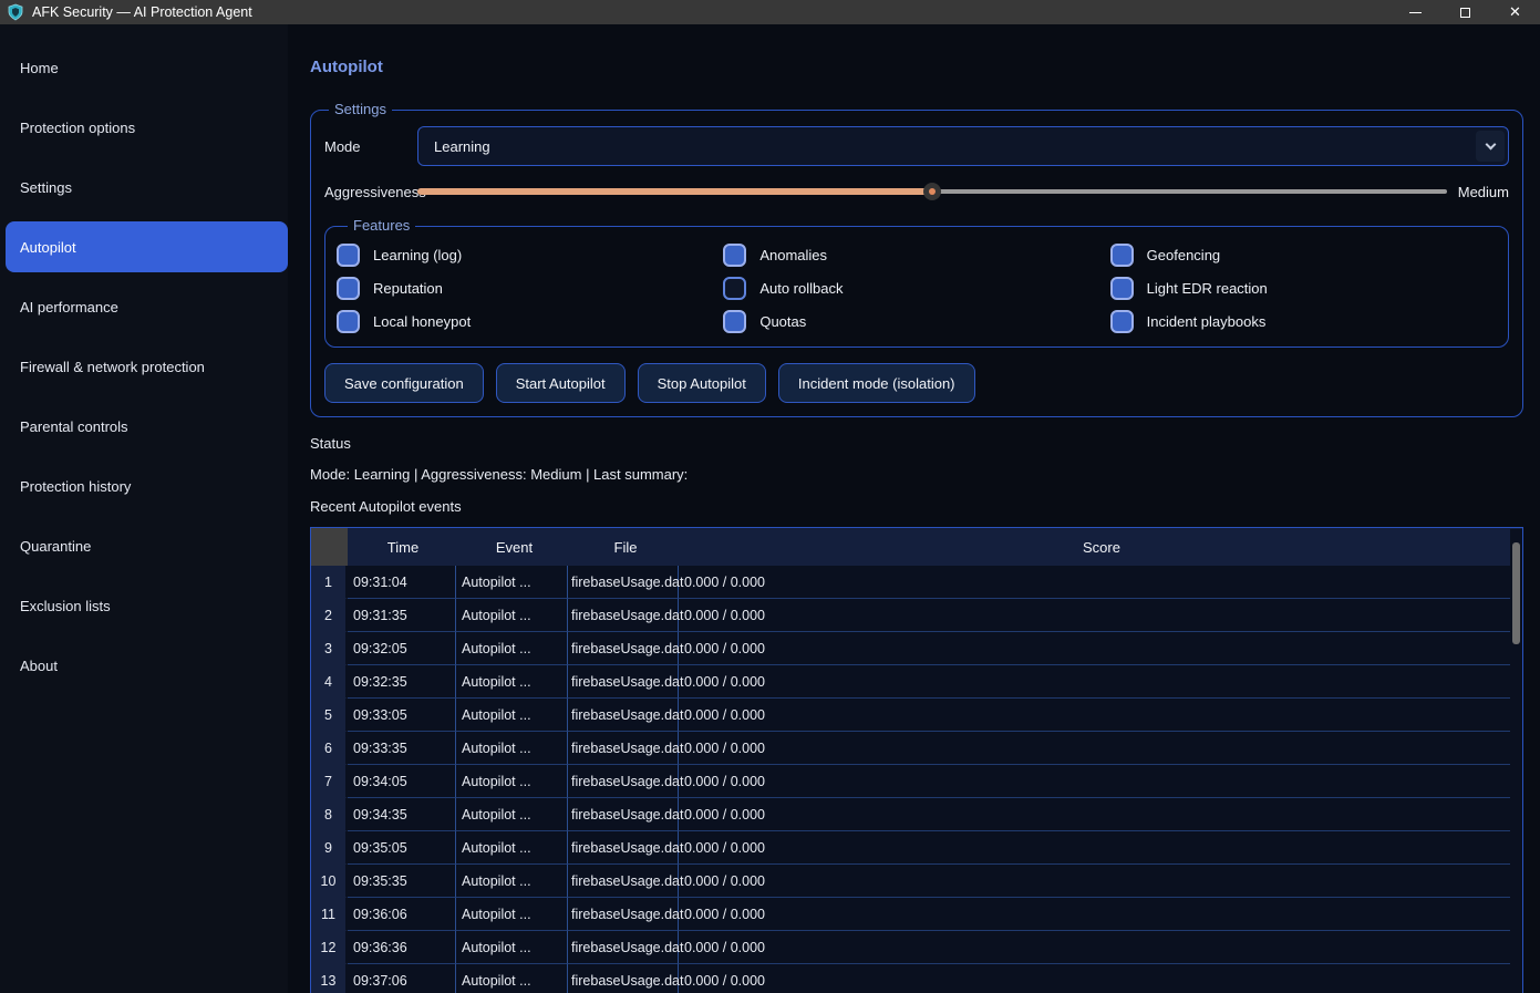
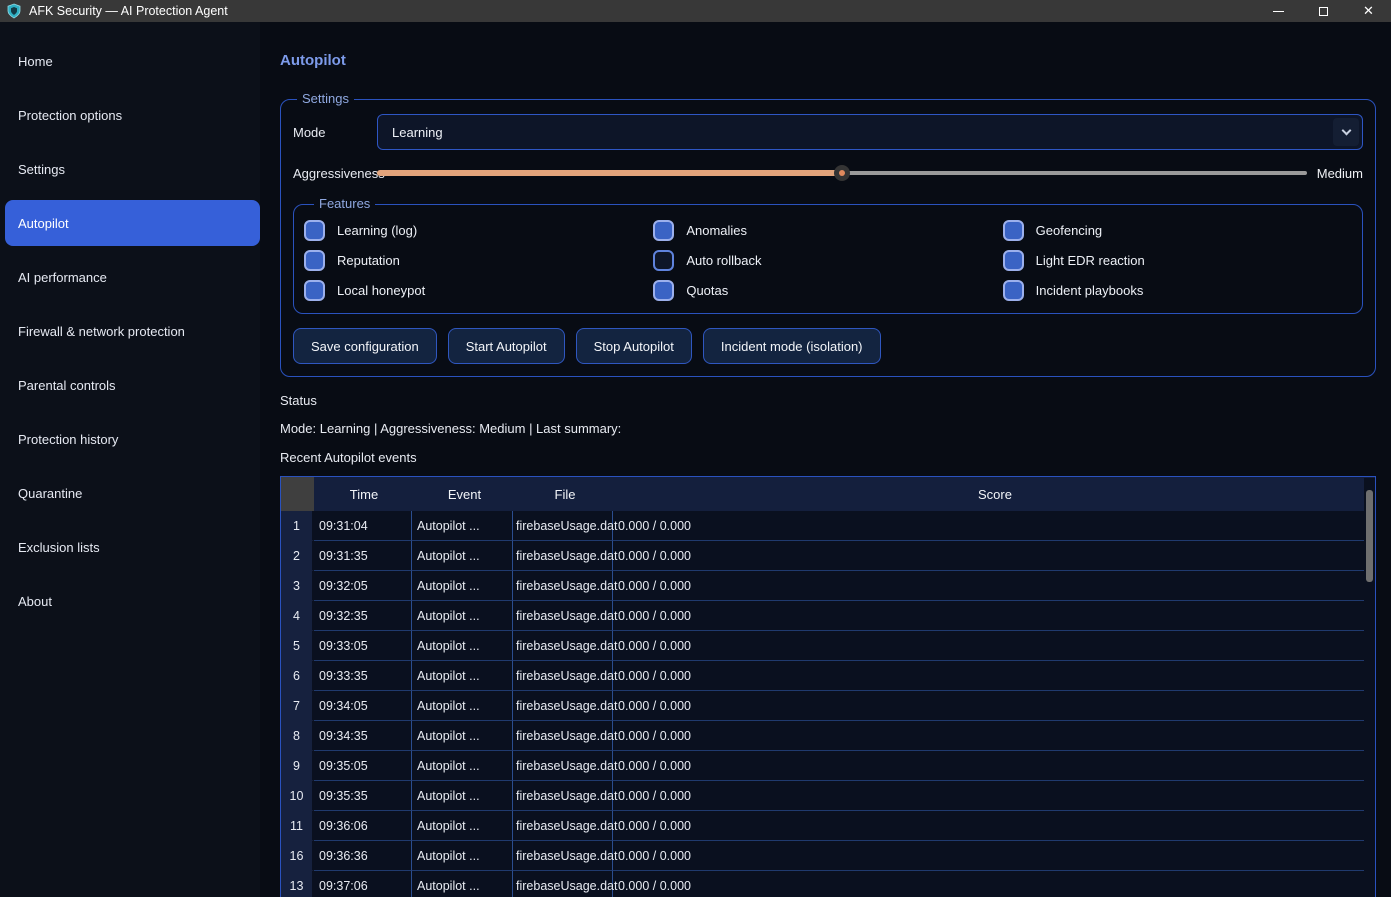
  AFK Security — AI Protection Agent
  ✕
  Home
  Protection options
  Settings
  Autopilot
  AI performance
  Firewall & network protection
  Parental controls
  Protection history
  Quarantine
  Exclusion lists
  About
  Autopilot
  Settings
  Mode
  Learning
  Aggressivenes
  Medium
  Features
  Learning (log)
  Reputation
  Local honeypot
  Anomalies
  Auto rollback
  Quotas
  Geofencing
  Light EDR reaction
  Incident playbooks
  Save configuration
  Start Autopilot
  Stop Autopilot
  Incident mode (isolation)
  Status
  Mode: Learning | Aggressiveness: Medium | Last summary:
  Recent Autopilot events
  Time
  Event
  File
  Score
  1
  09:31:04
  Autopilot ...
  firebaseUsage.da
  0.000 / 0.000
  2
  09:31:35
  Autopilot ...
  firebaseUsage.da
  0.000 / 0.000
  3
  09:32:05
  Autopilot ...
  firebaseUsage.da
  0.000 / 0.000
  4
  09:32:35
  Autopilot ...
  firebaseUsage.da
  0.000 / 0.000
  5
  09:33:05
  Autopilot ...
  firebaseUsage.da
  0.000 / 0.000
  6
  09:33:35
  Autopilot ...
  firebaseUsage.da
  0.000 / 0.000
  7
  09:34:05
  Autopilot ...
  firebaseUsage.da
  0.000 / 0.000
  8
  09:34:35
  Autopilot ...
  firebaseUsage.da
  0.000 / 0.000
  9
  09:35:05
  Autopilot ...
  firebaseUsage.da
  0.000 / 0.000
  10
  09:35:35
  Autopilot ...
  firebaseUsage.da
  0.000 / 0.000
  11
  09:36:06
  Autopilot ...
  firebaseUsage.da
  0.000 / 0.000
- 12
+ 16
  09:36:36
  Autopilot ...
  firebaseUsage.da
  0.000 / 0.000
  13
  09:37:06
  Autopilot ...
  firebaseUsage.da
  0.000 / 0.000
